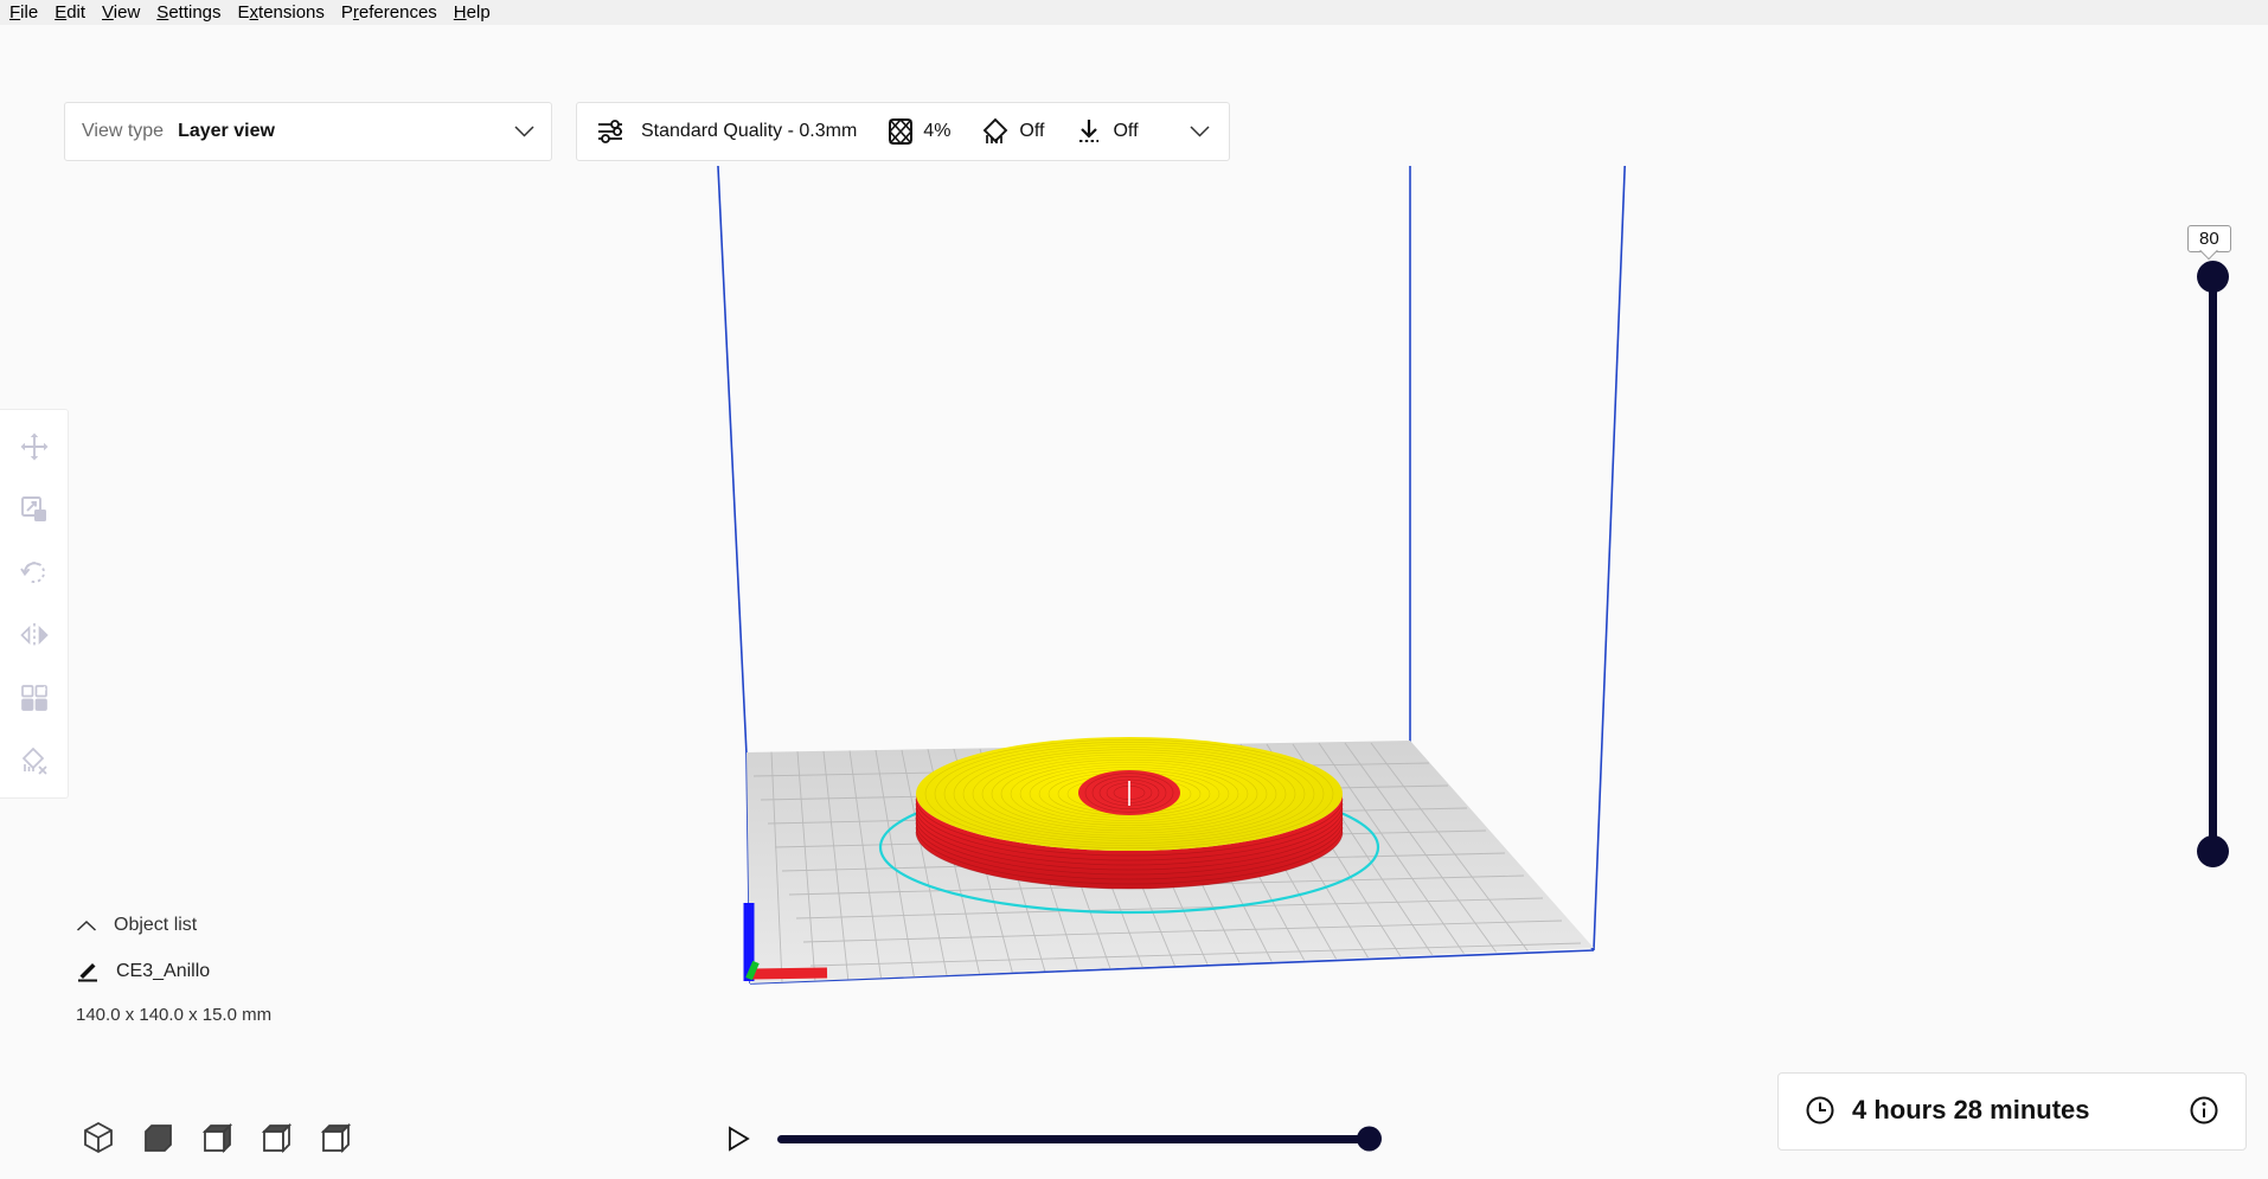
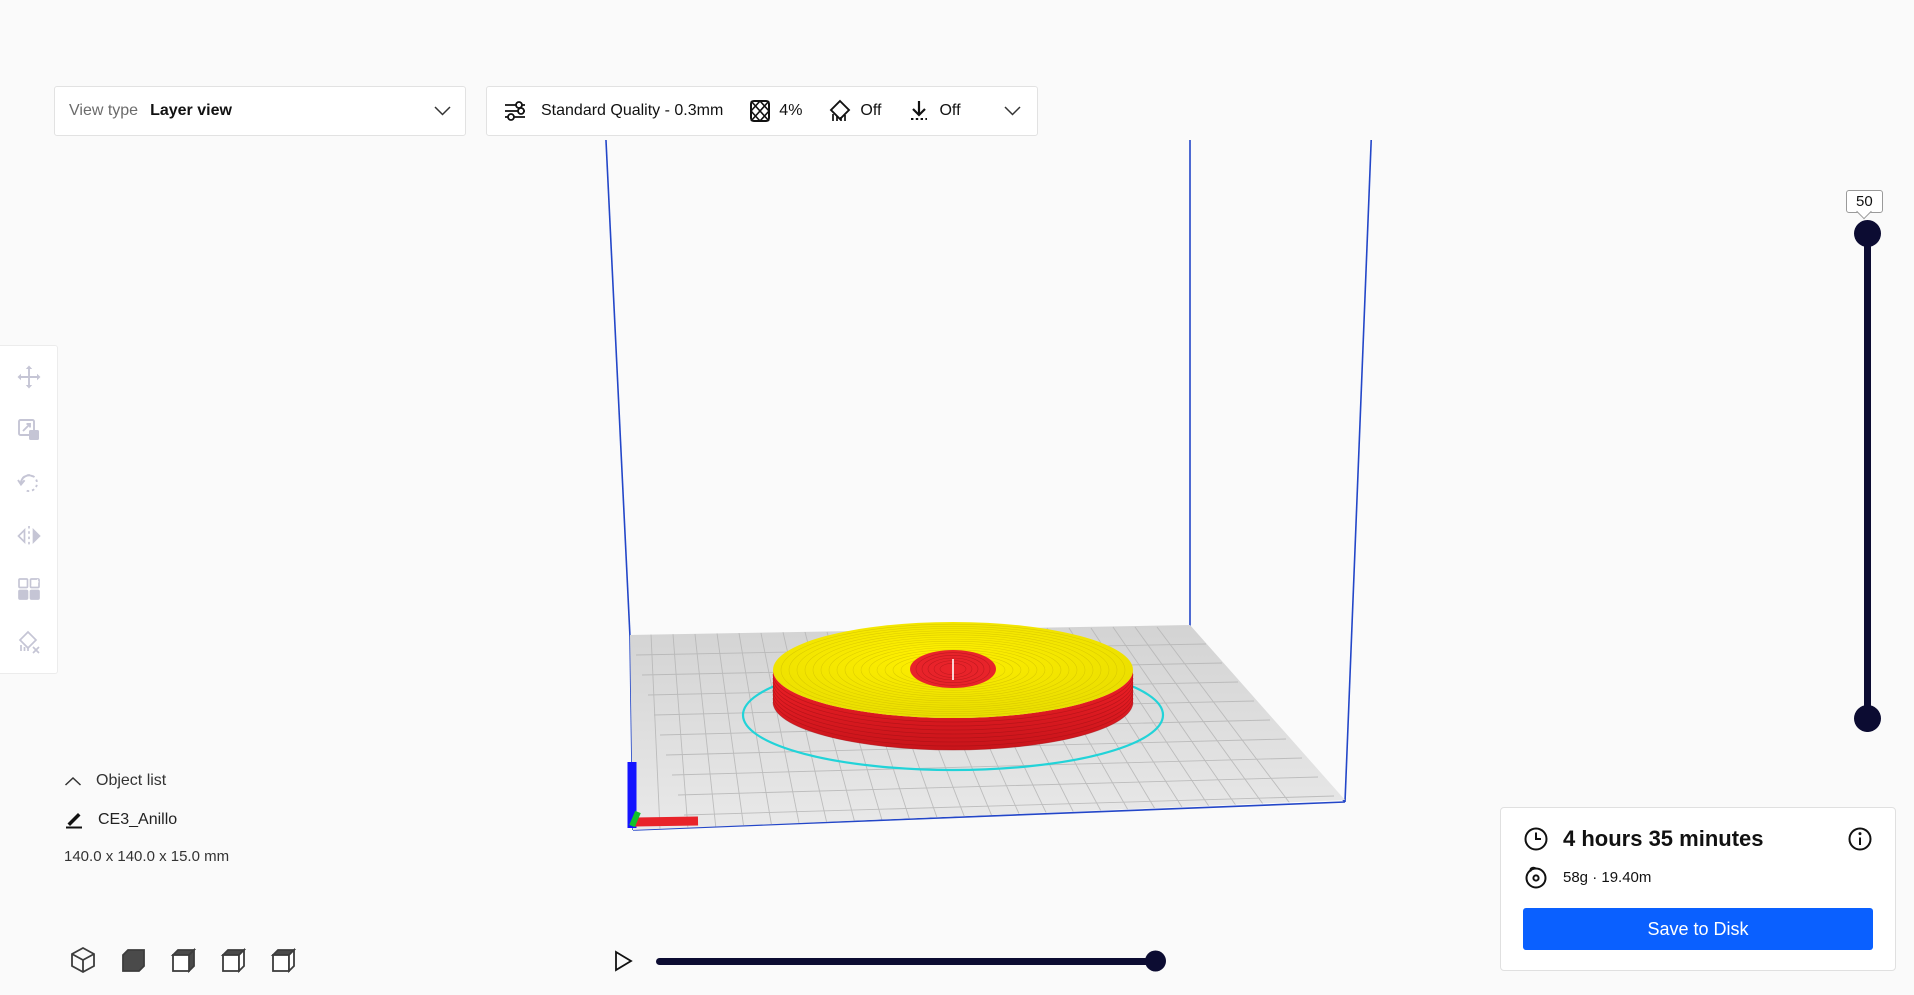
- File
- Edit
- View
- Settings
- Extensions
- Preferences
- Help
  View type
  Layer view
  Standard Quality - 0.3mm
  4%
  Off
  Off
  Object list
  CE3_Anillo
  140.0 x 140.0 x 15.0 mm
- 80
+ 50
- 4 hours 28 minutes
+ 4 hours 35 minutes
+ 58g · 19.40m
+ Save to Disk
